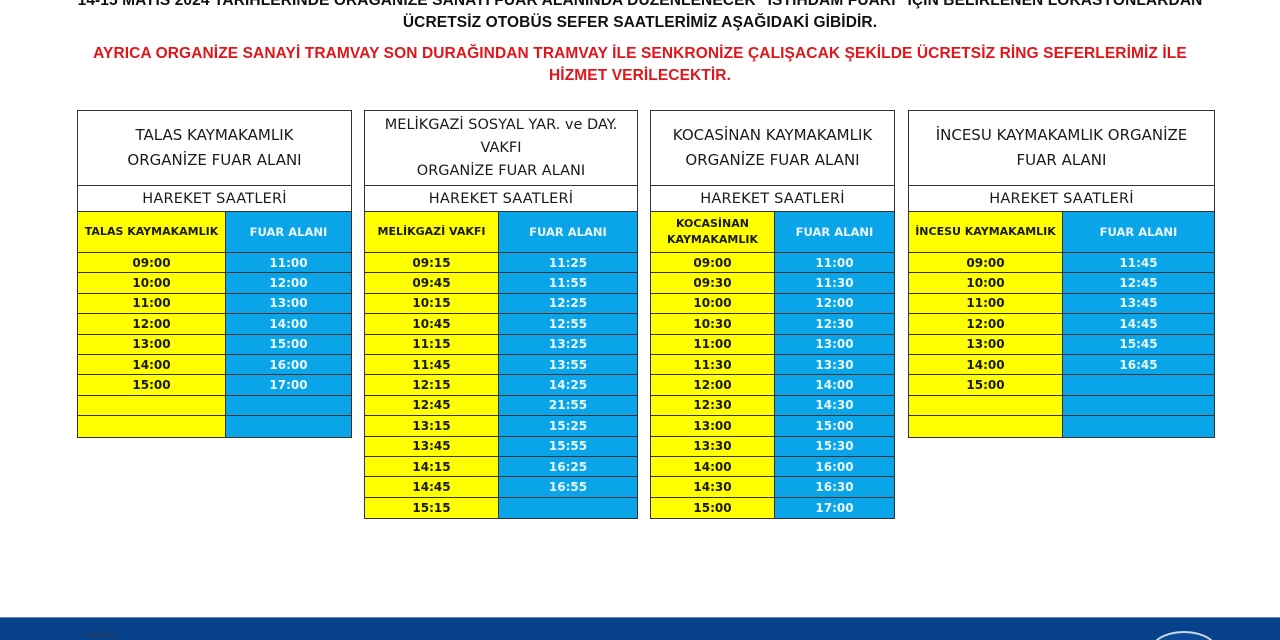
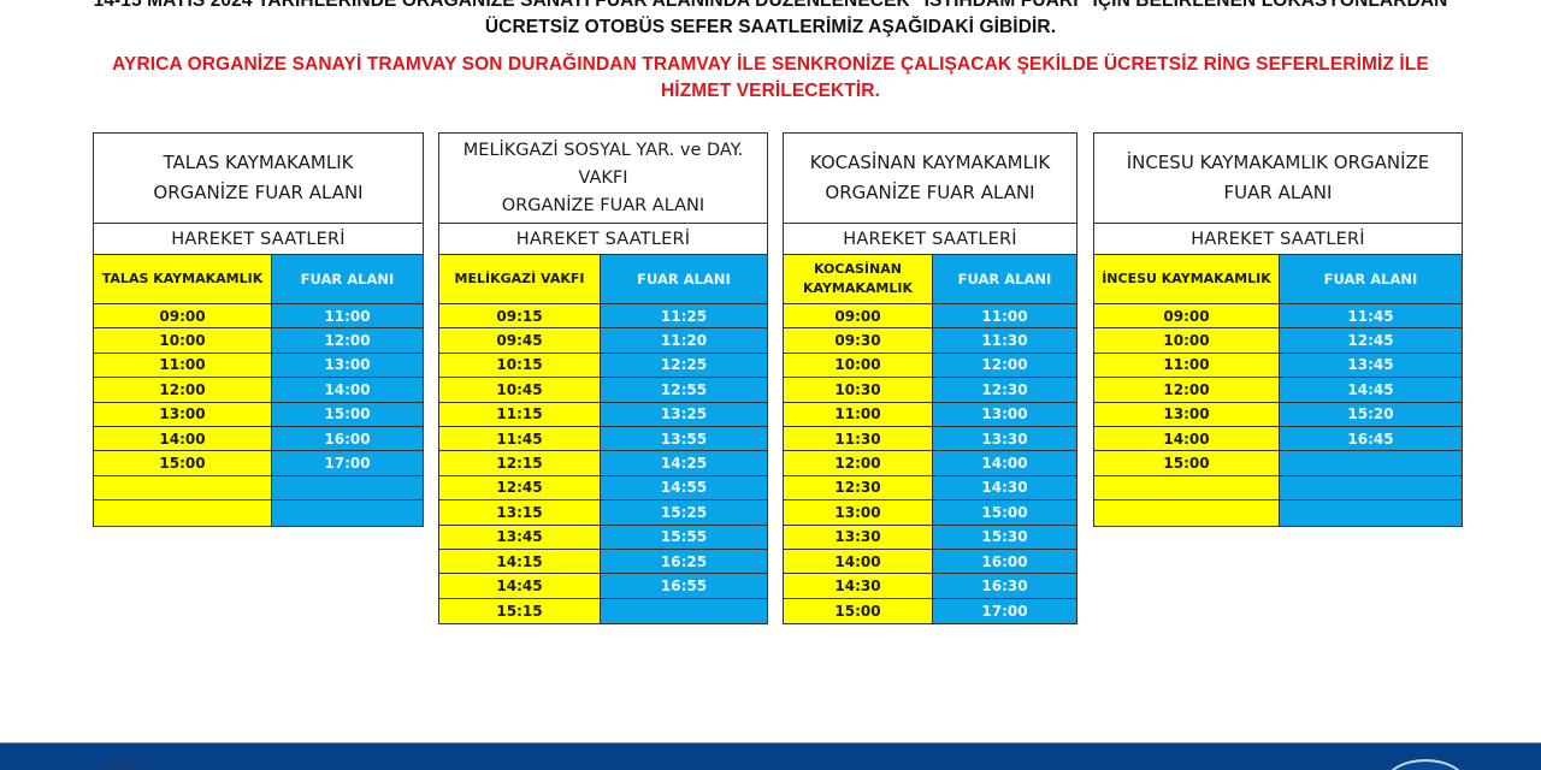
  14-15 MAYIS 2024 TARİHLERİNDE ORAGANİZE SANAYİ FUAR ALANINDA DÜZENLENECEK "İSTİHDAM FUARI" İÇİN BELİRLENEN LOKASYONLARDAN
  ÜCRETSİZ OTOBÜS SEFER SAATLERİMİZ AŞAĞIDAKİ GİBİDİR.
  AYRICA ORGANİZE SANAYİ TRAMVAY SON DURAĞINDAN TRAMVAY İLE SENKRONİZE ÇALIŞACAK ŞEKİLDE ÜCRETSİZ RİNG SEFERLERİMİZ İLE
  HİZMET VERİLECEKTİR.
  TALAS KAYMAKAMLIK
  ORGANİZE FUAR ALANI
  HAREKET SAATLERİ
  TALAS KAYMAKAMLIK
  FUAR ALANI
  09:00
  11:00
  10:00
  12:00
  11:00
  13:00
  12:00
  14:00
  13:00
  15:00
  14:00
  16:00
  15:00
  17:00
  MELİKGAZİ SOSYAL YAR. ve DAY.
  VAKFI
  ORGANİZE FUAR ALANI
  HAREKET SAATLERİ
  MELİKGAZİ VAKFI
  FUAR ALANI
  09:15
  11:25
  09:45
- 11:55
+ 11:20
  10:15
  12:25
  10:45
  12:55
  11:15
  13:25
  11:45
  13:55
  12:15
  14:25
  12:45
- 21:55
+ 14:55
  13:15
  15:25
  13:45
  15:55
  14:15
  16:25
  14:45
  16:55
  15:15
  KOCASİNAN KAYMAKAMLIK
  ORGANİZE FUAR ALANI
  HAREKET SAATLERİ
  KOCASİNAN KAYMAKAMLIK
  FUAR ALANI
  09:00
  11:00
  09:30
  11:30
  10:00
  12:00
  10:30
  12:30
  11:00
  13:00
  11:30
  13:30
  12:00
  14:00
  12:30
  14:30
  13:00
  15:00
  13:30
  15:30
  14:00
  16:00
  14:30
  16:30
  15:00
  17:00
  İNCESU KAYMAKAMLIK ORGANİZE
  FUAR ALANI
  HAREKET SAATLERİ
  İNCESU KAYMAKAMLIK
  FUAR ALANI
  09:00
  11:45
  10:00
  12:45
  11:00
  13:45
  12:00
  14:45
  13:00
- 15:45
+ 15:20
  14:00
  16:45
  15:00
